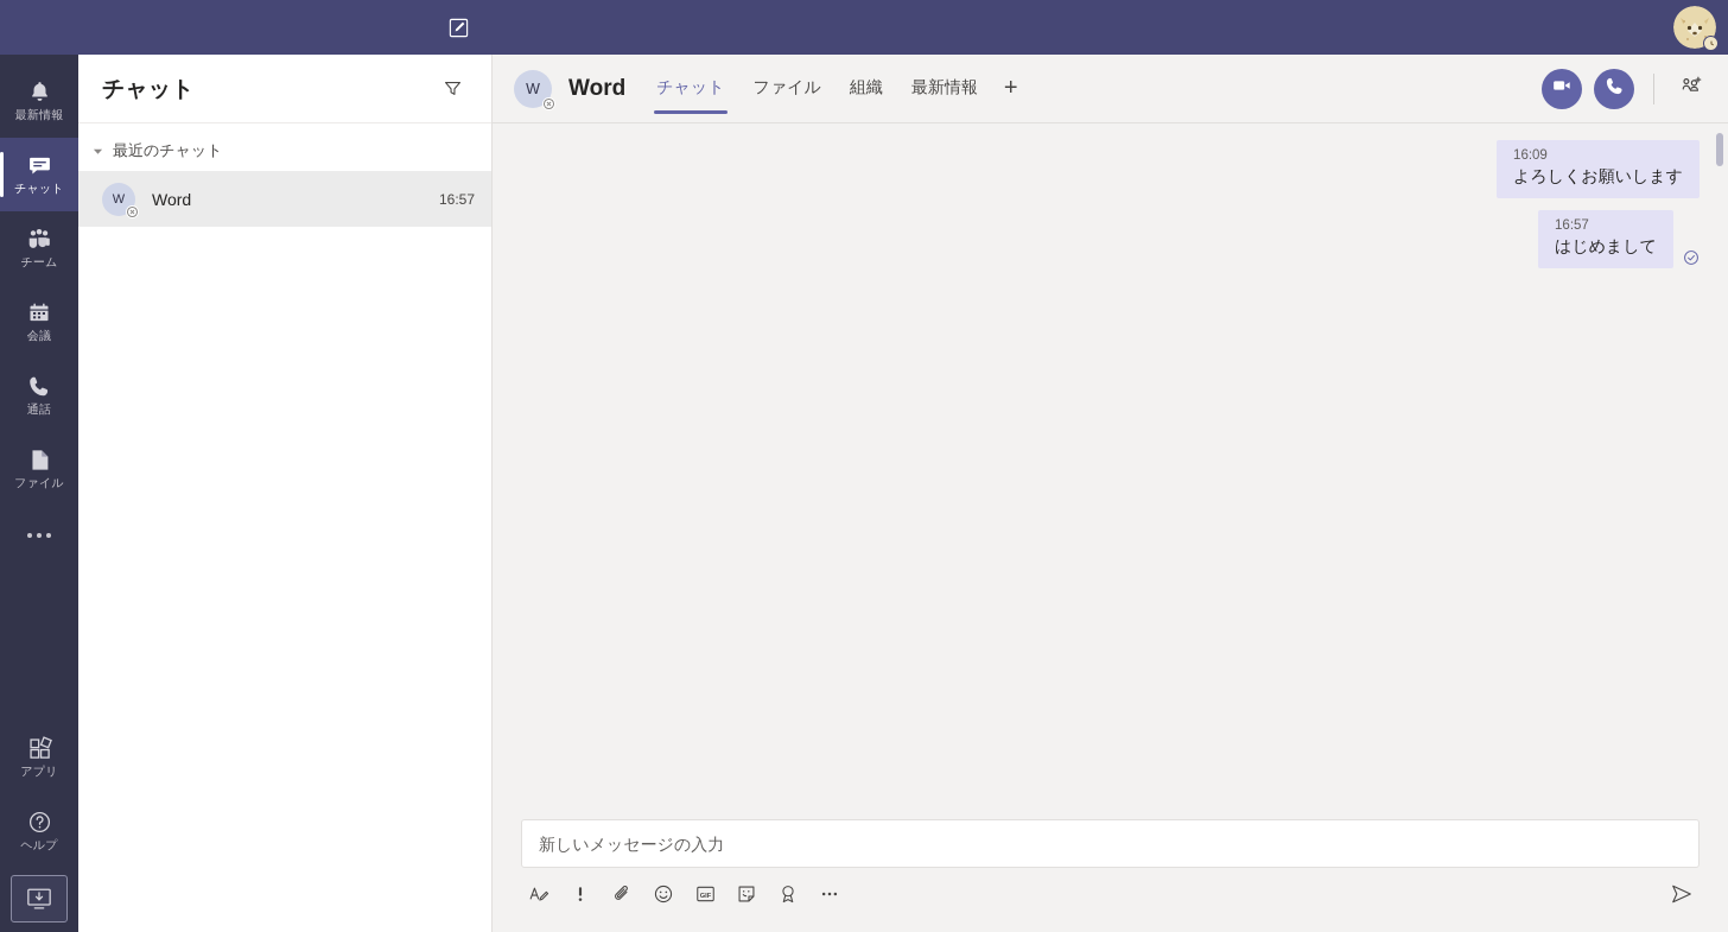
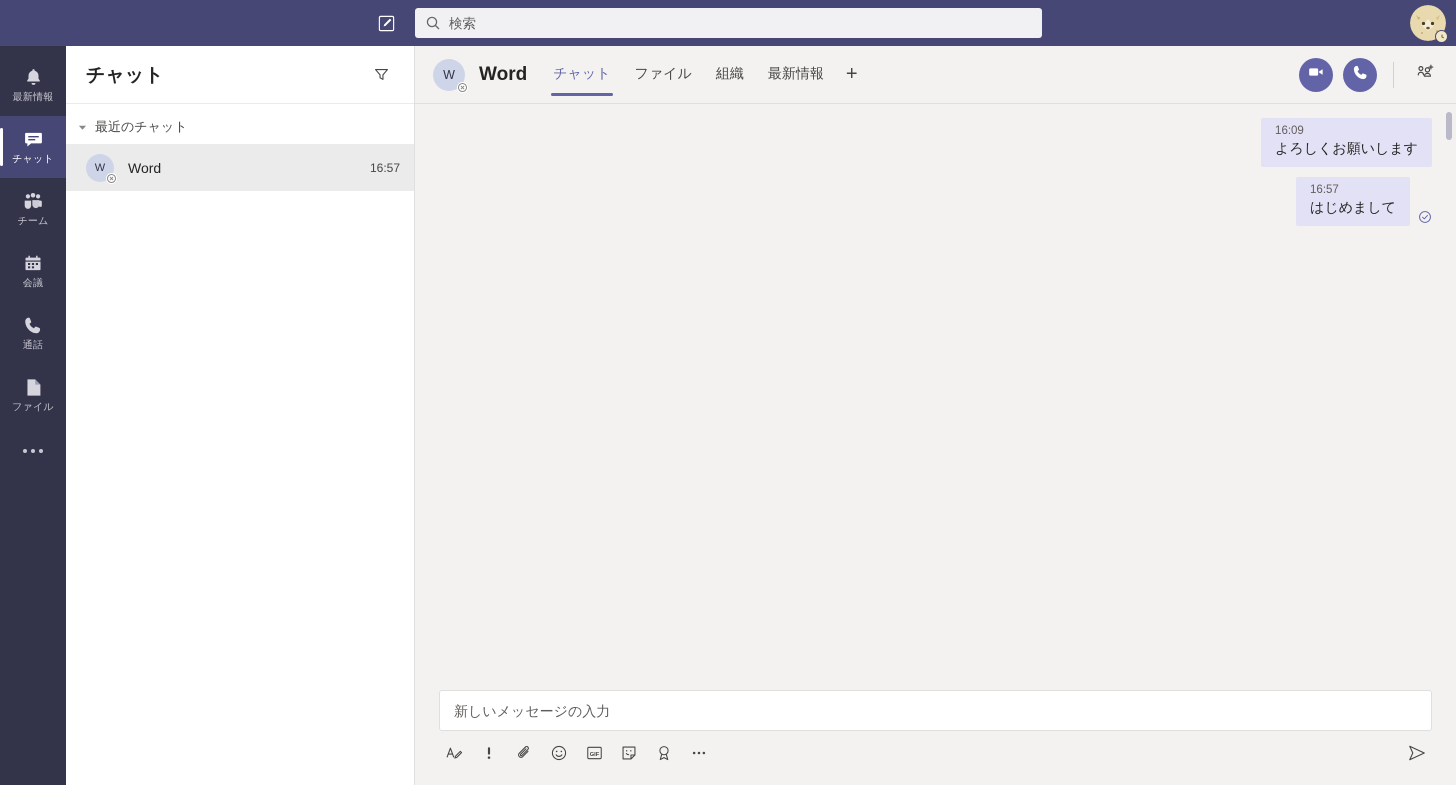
+ 検索
  最新情報
  チャット
  チーム
  会議
  通話
  ファイル
- アプリ
- ヘルプ
  チャット
  最近のチャット
  W
  Word
  16:57
  W
  Word
  チャット
  ファイル
  組織
  最新情報
  +
  16:09
  よろしくお願いします
  16:57
  はじめまして
  新しいメッセージの入力
